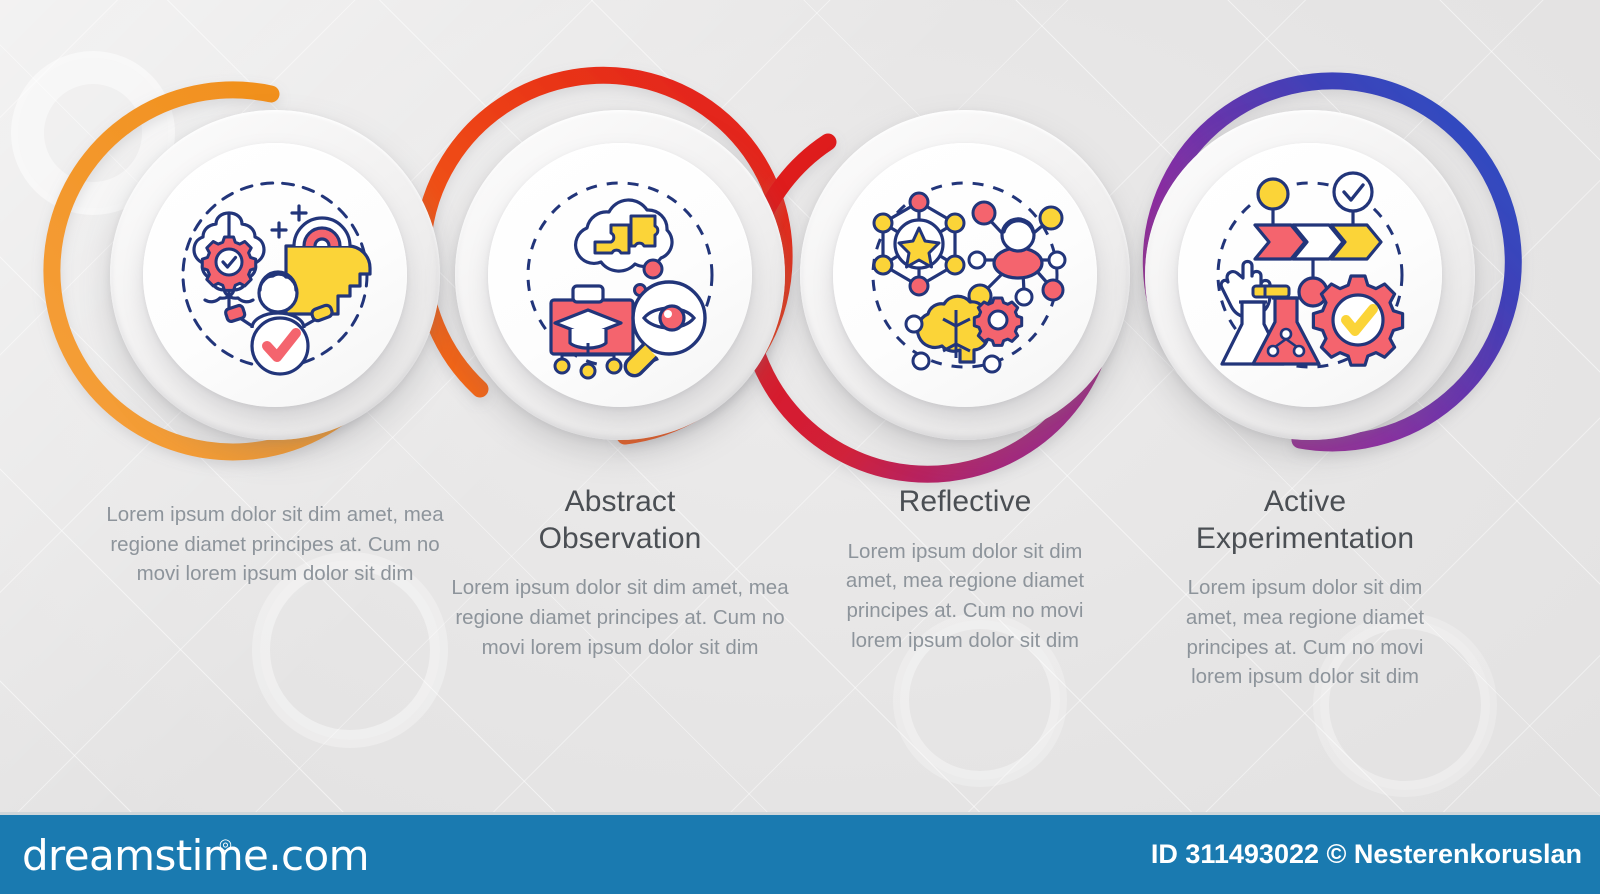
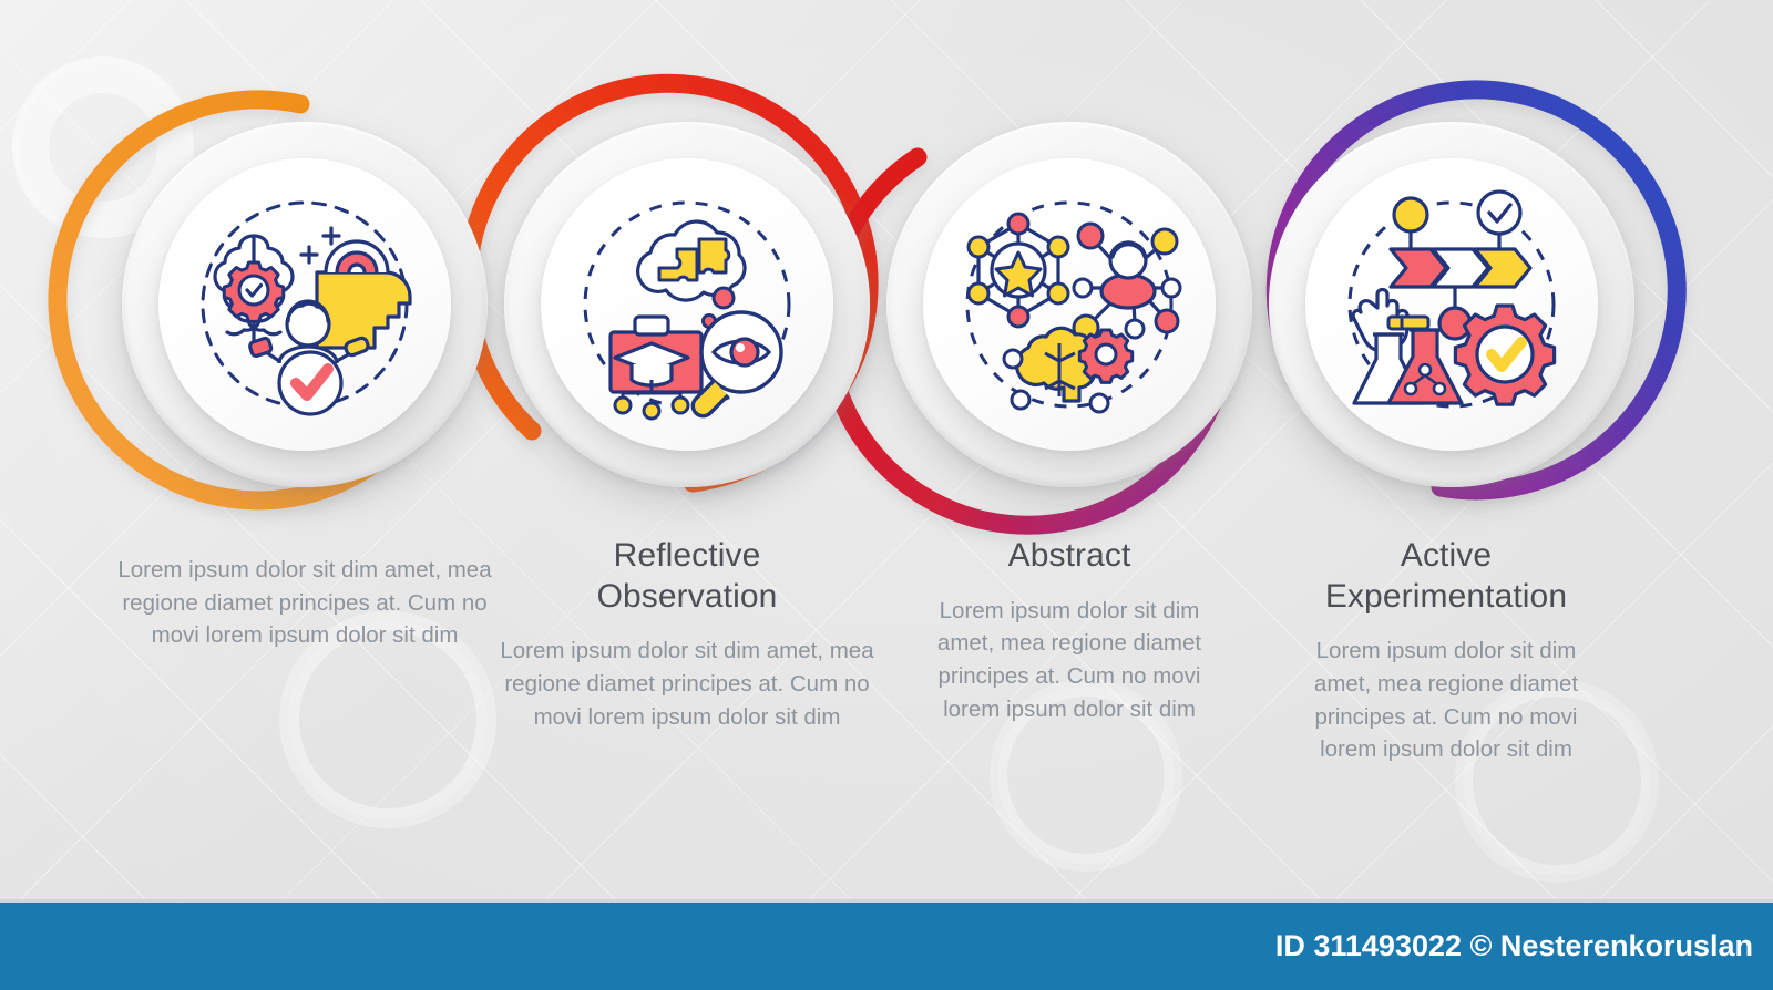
  Lorem ipsum dolor sit dim amet, mea regione diamet principes at. Cum no movi lorem ipsum dolor sit dim
- Abstract
+ Reflective
  Observation
  Lorem ipsum dolor sit dim amet, mea regione diamet principes at. Cum no movi lorem ipsum dolor sit dim
- Reflective
+ Abstract
  Lorem ipsum dolor sit dim amet, mea regione diamet principes at. Cum no movi lorem ipsum dolor sit dim
  Active
  Experimentation
  Lorem ipsum dolor sit dim amet, mea regione diamet principes at. Cum no movi lorem ipsum dolor sit dim
- dreamstime.com◎
  ID 311493022 © Nesterenkoruslan
